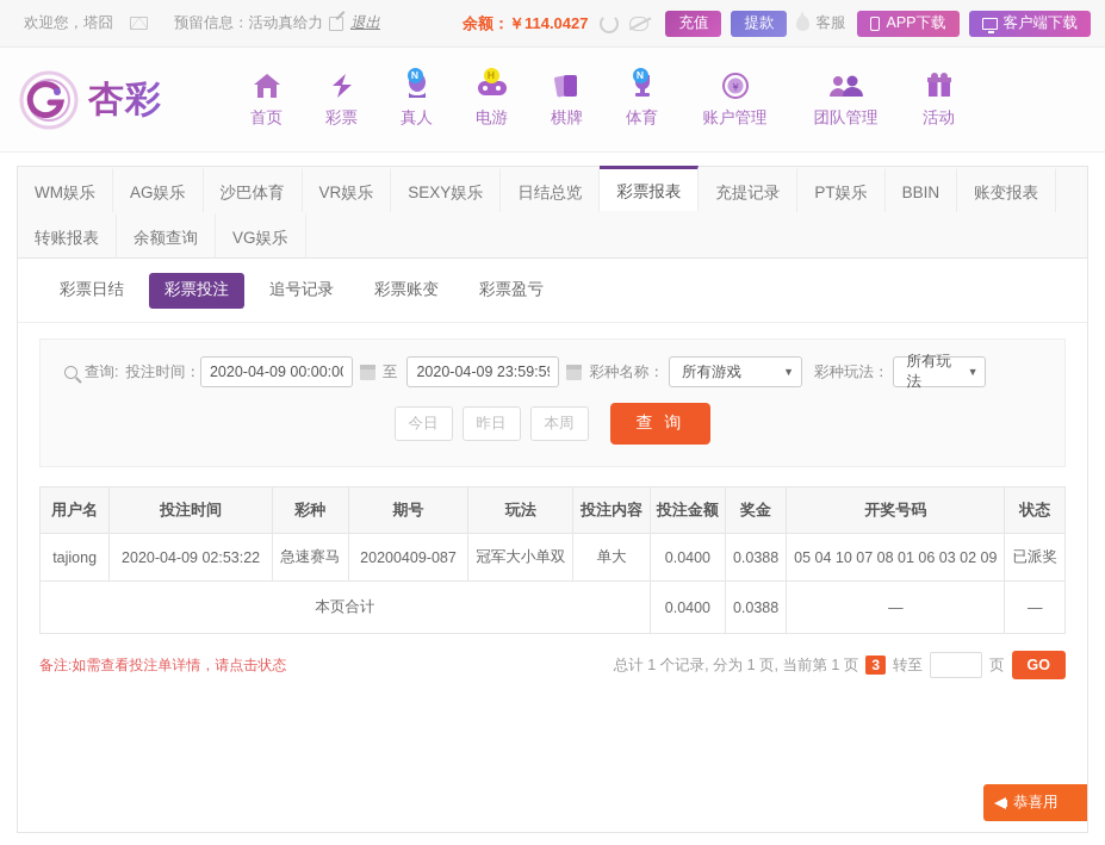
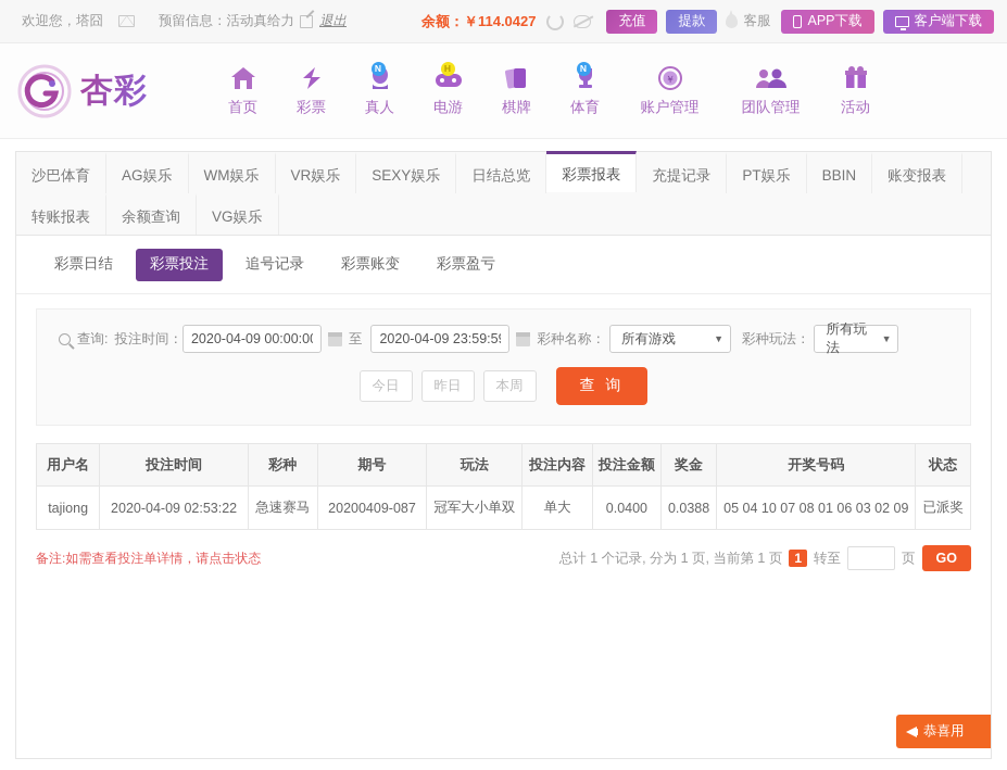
  欢迎您，塔囧
  预留信息：活动真给力
  退出
  余额：￥114.0427
  充值
  提款
  客服
  APP下载
  客户端下载
  杏彩
  首页
  彩票
  N
  真人
  H
  电游
  棋牌
  N
  体育
  ￥
  账户管理
  团队管理
  活动
- WM娱乐
+ 沙巴体育
  AG娱乐
- 沙巴体育
+ WM娱乐
  VR娱乐
  SEXY娱乐
  日结总览
  彩票报表
  充提记录
  PT娱乐
  BBIN
  账变报表
  转账报表
  余额查询
  VG娱乐
  彩票日结
  彩票投注
  追号记录
  彩票账变
  彩票盈亏
  查询:
  投注时间：
  2020-04-09 00:00:0
  至
  2020-04-09 23:59:5
  彩种名称：
  所有游戏
  ▼
  彩种玩法：
  所有玩法
  ▼
  今日
  昨日
  本周
  查 询
  用户名	投注时间	彩种	期号	玩法	投注内容	投注金额	奖金	开奖号码	状态
  tajiong	2020-04-09 02:53:22	急速赛马	20200409-087	冠军大小单双	单大	0.0400	0.0388	05 04 10 07 08 01 06 03 02 09	已派奖
- 本页合计	0.0400	0.0388	—	—
  备注:如需查看投注单详情，请点击状态
  总计 1 个记录, 分为 1 页, 当前第 1 页
- 3
+ 1
  转至
  页
  GO
  恭喜用
